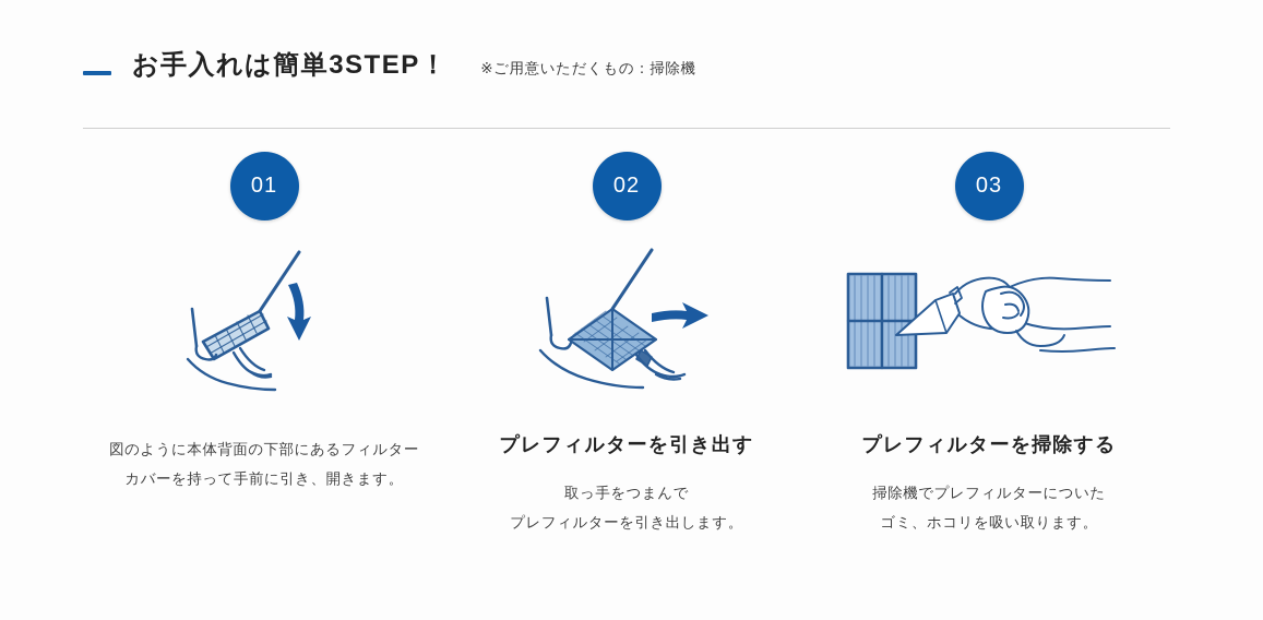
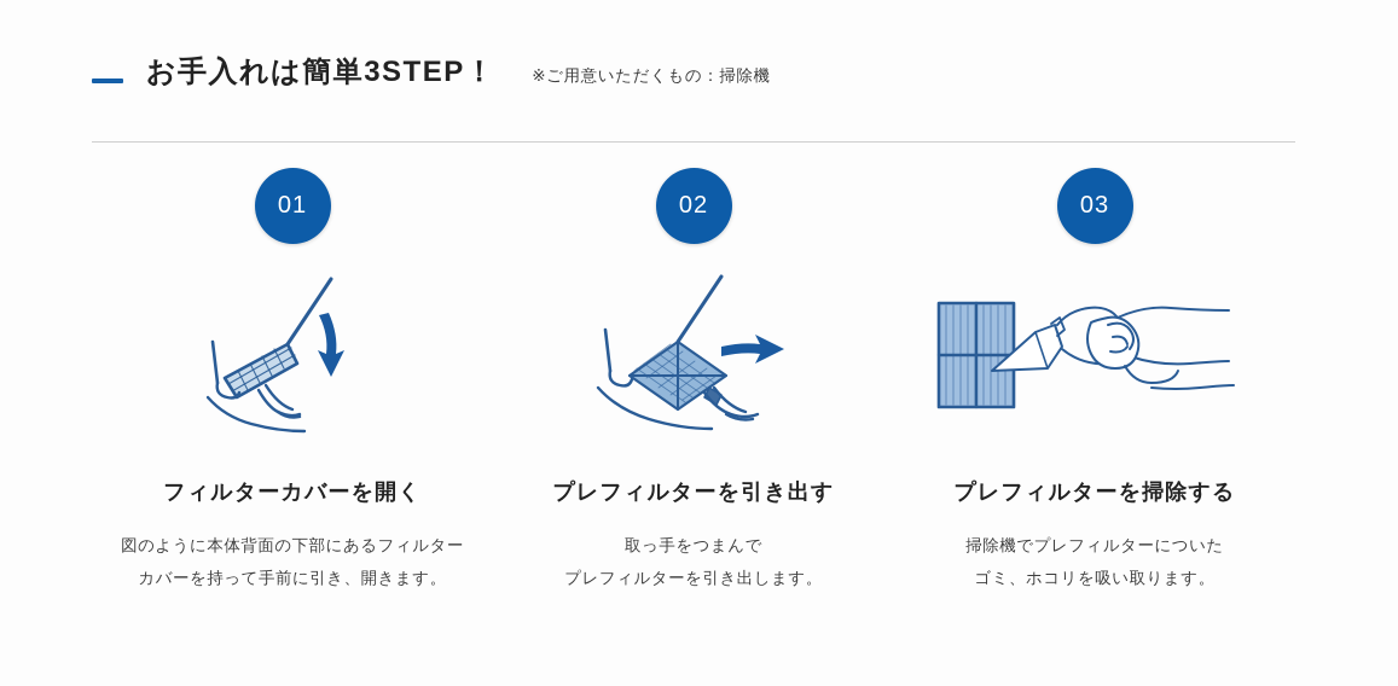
  お手入れは簡単3STEP！
  ※ご用意いただくもの：掃除機
  01
+ フィルターカバーを開く
  図のように本体背面の下部にあるフィルター
  カバーを持って手前に引き、開きます。
  02
  プレフィルターを引き出す
  取っ手をつまんで
  プレフィルターを引き出します。
  03
  プレフィルターを掃除する
  掃除機でプレフィルターについた
  ゴミ、ホコリを吸い取ります。
